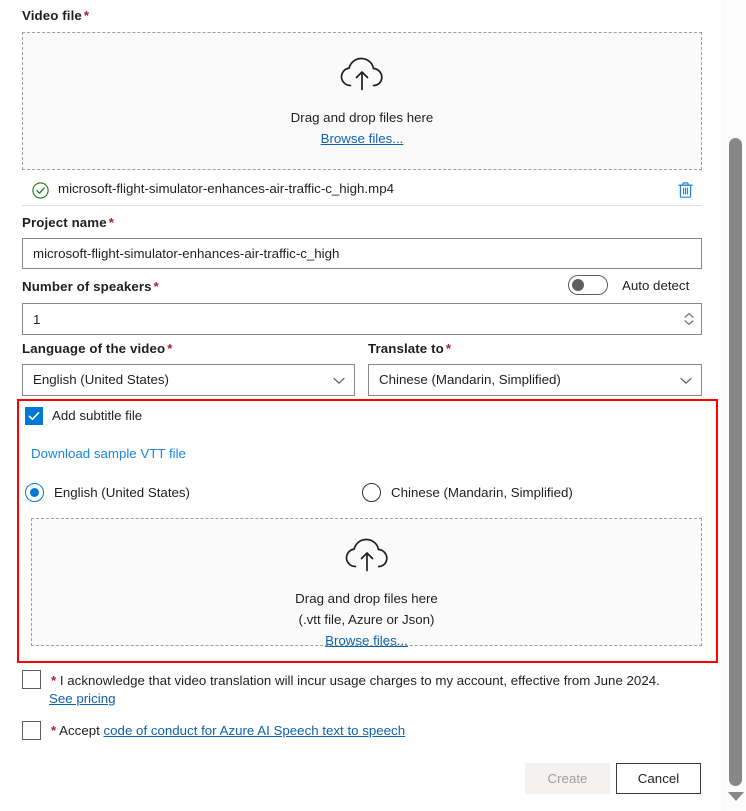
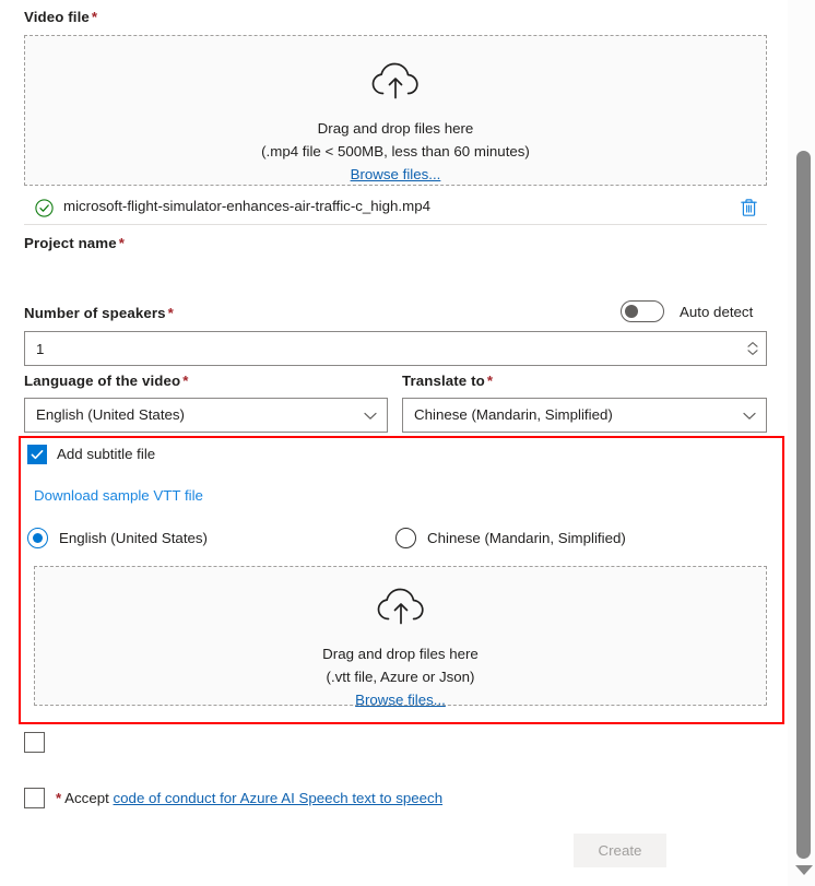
  Video file *
  Drag and drop files here
+ (.mp4 file < 500MB, less than 60 minutes)
  Browse files...
  microsoft-flight-simulator-enhances-air-traffic-c_high.mp4
  Project name *
- microsoft-flight-simulator-enhances-air-traffic-c_high
  Number of speakers *
  Auto detect
  1
  Language of the video *
  English (United States)
  Translate to *
  Chinese (Mandarin, Simplified)
  Add subtitle file
  Download sample VTT file
  English (United States)
  Chinese (Mandarin, Simplified)
  Drag and drop files here
  (.vtt file, Azure or Json)
  Browse files...
- * I acknowledge that video translation will incur usage charges to my account, effective from June 2024.
- See pricing
  * Accept code of conduct for Azure AI Speech text to speech
  Create
- Cancel
